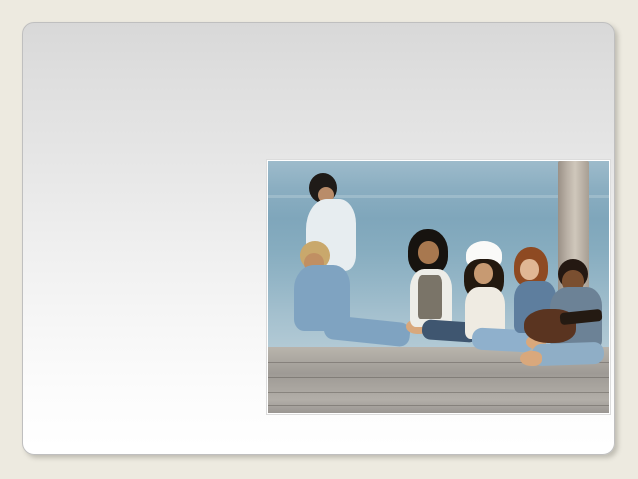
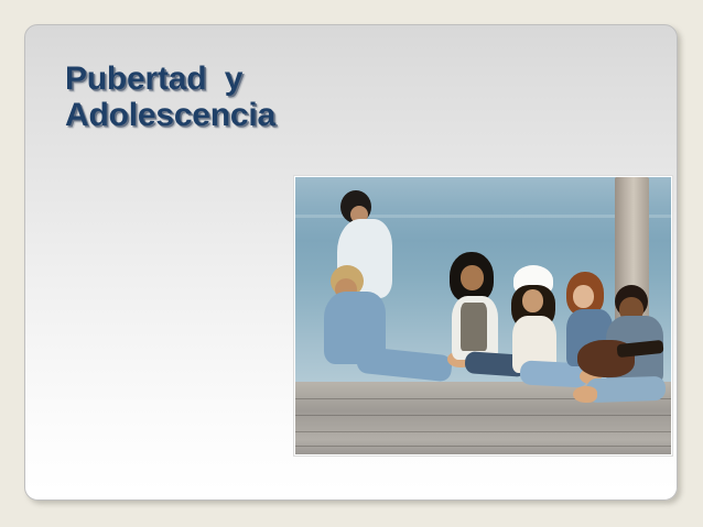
+ Pubertad y
+ Adolescencia
